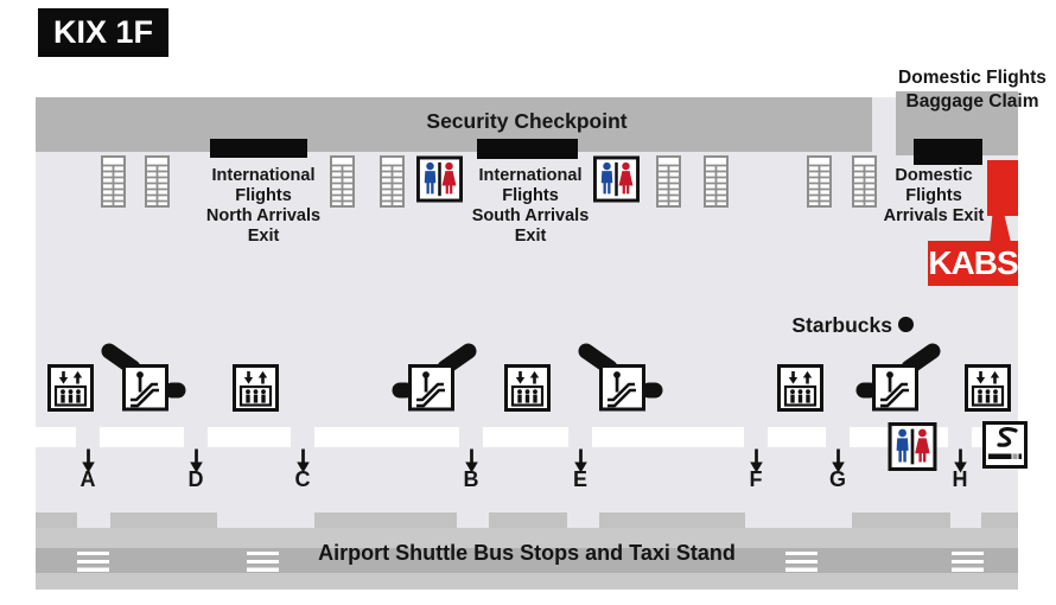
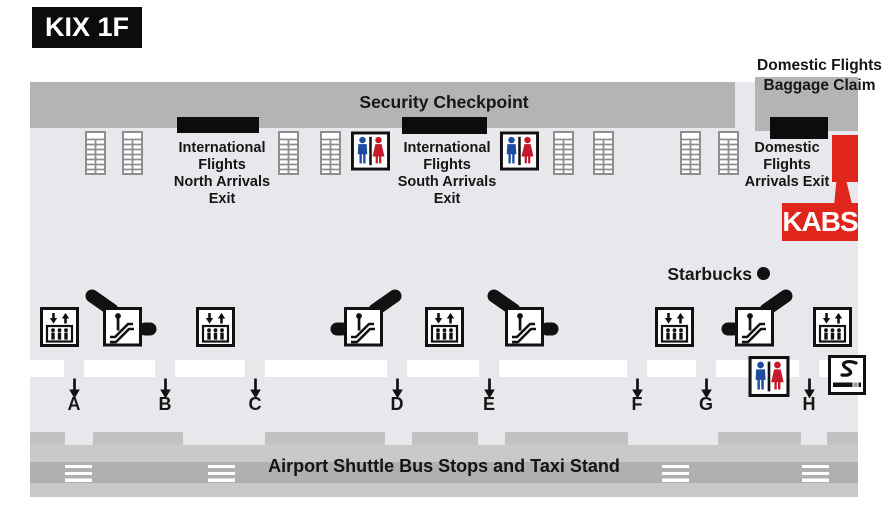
  KIX 1F
  Security Checkpoint
  Domestic Flights
  Baggage Claim
  International
  Flights
  North Arrivals
  Exit
  International
  Flights
  South Arrivals
  Exit
  Domestic
  Flights
  Arrivals Exit
  KABS
  Starbucks
  Airport Shuttle Bus Stops and Taxi Stand
  A
- D
+ B
  C
- B
+ D
  E
  F
  G
  H
